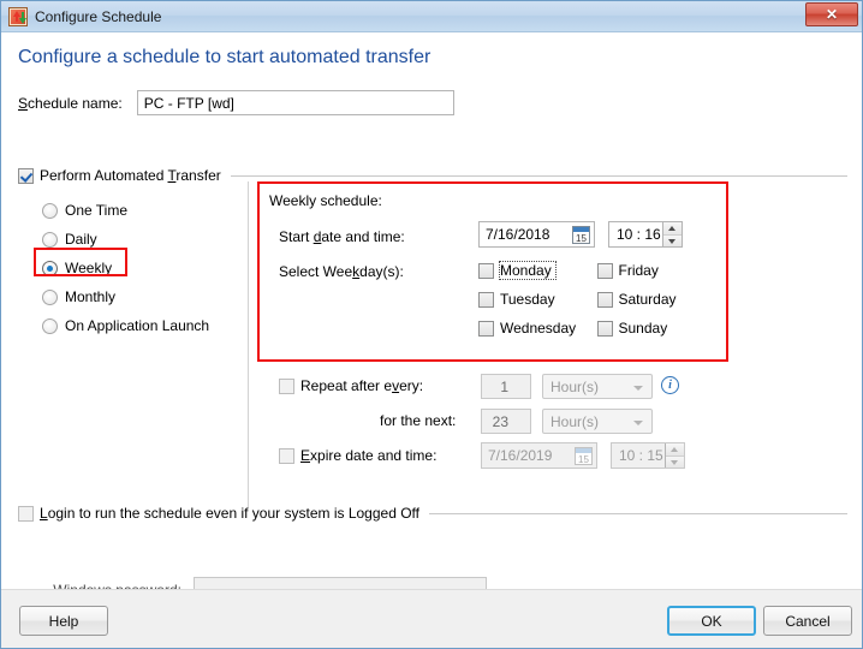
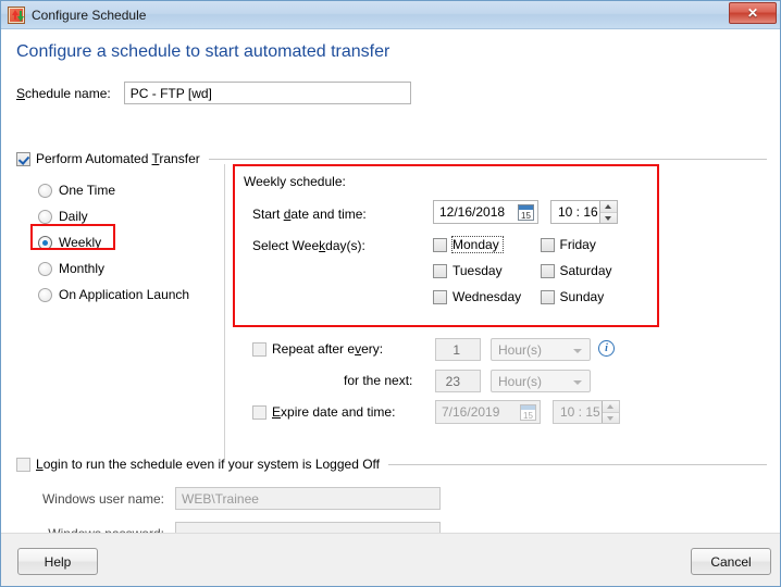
  Configure Schedule
  ✕
  Configure a schedule to start automated transfer
  Schedule name:
  PC - FTP [wd]
  Perform Automated Transfer
  One Time
  Daily
  Weekly
  Monthly
  On Application Launch
  Weekly schedule:
  Start date and time:
  Select Weekday(s):
- 7/16/2018
+ 12/16/2018
  15
  10 : 16
  Monday
  Tuesday
  Wednesday
  Friday
  Saturday
  Sunday
  Repeat after every:
  1
  Hour(s)
  i
  for the next:
  23
  Hour(s)
  Expire date and time:
  7/16/2019
  15
  10 : 15
  Login to run the schedule even if your system is Logged Off
+ Windows user name:
+ WEB\Trainee
  Help
- OK
  Cancel
